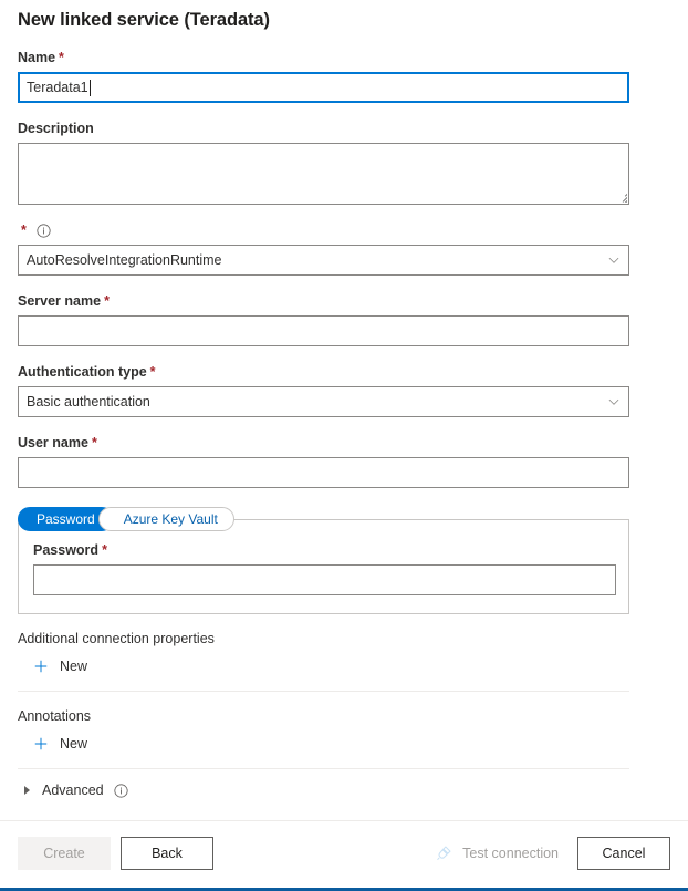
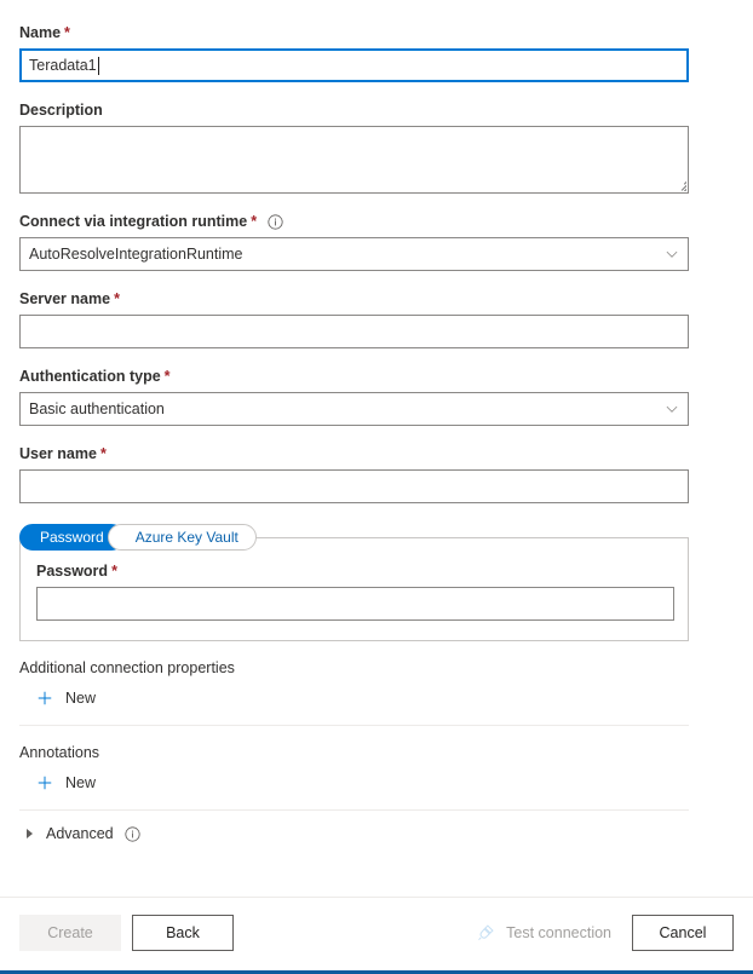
- New linked service (Teradata)
  Name
  *
  Teradata1
  Description
+ Connect via integration runtime
  *
  AutoResolveIntegrationRuntime
  Server name
  *
  Authentication type
  *
  Basic authentication
  User name
  *
  Azure Key Vault
  Password
  Password
  *
  Additional connection properties
  New
  Annotations
  New
  Advanced
  Create
  Back
  Test connection
  Cancel
